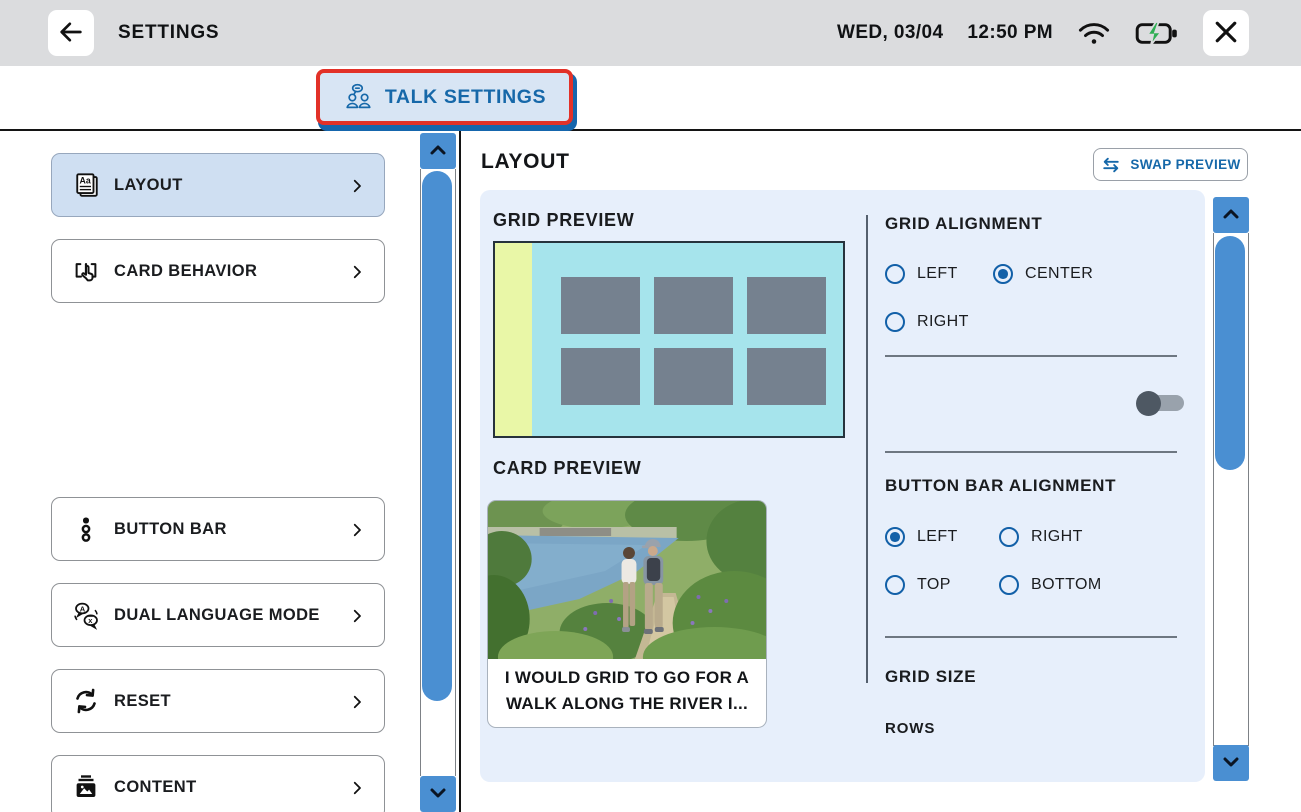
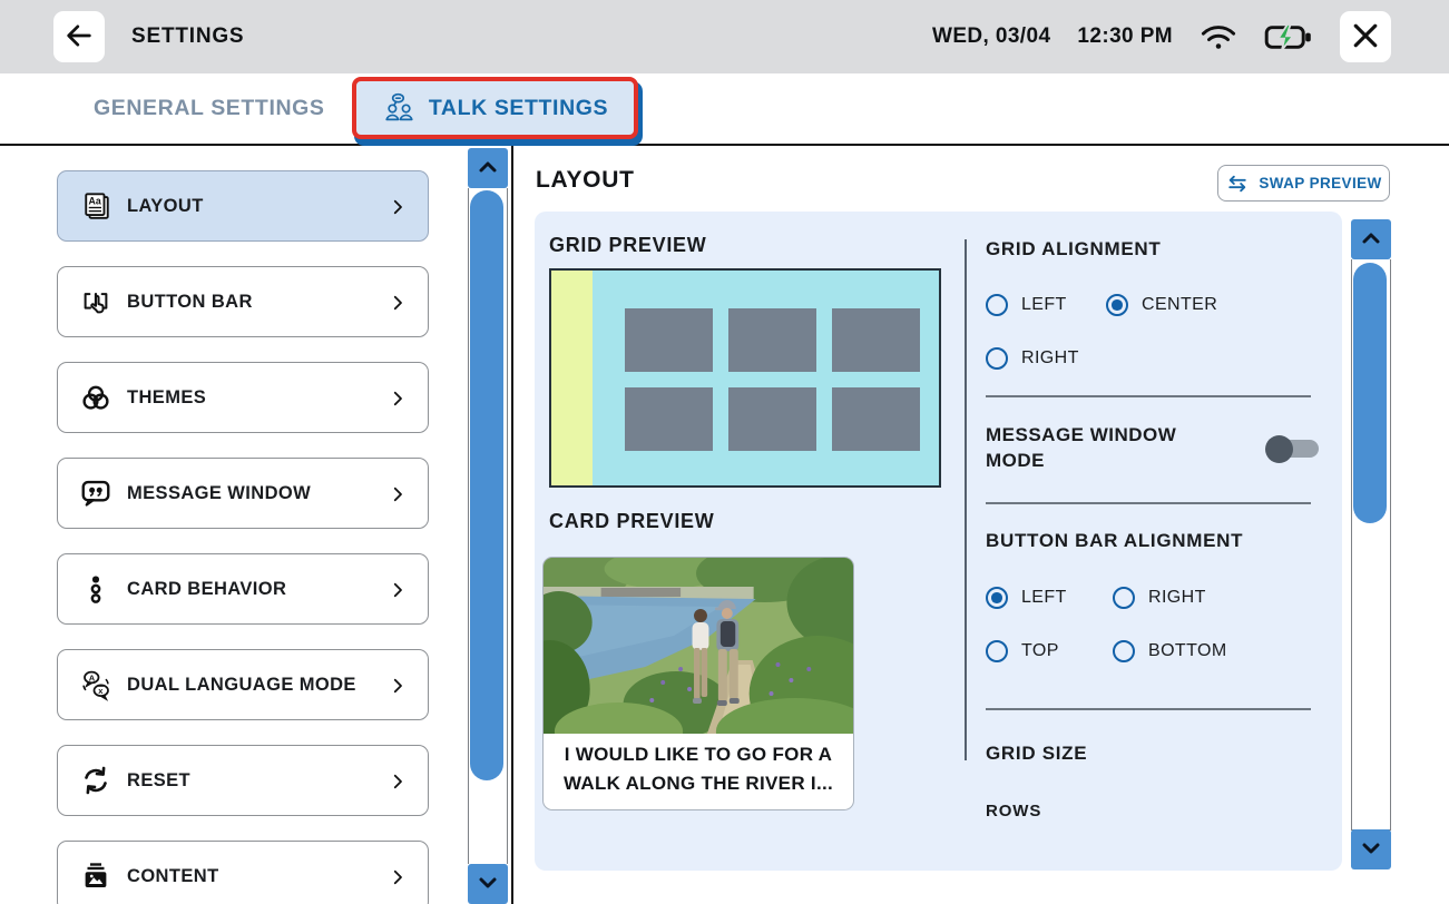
  SETTINGS
  WED, 03/04
- 12:50 PM
+ 12:30 PM
+ GENERAL SETTINGS
  TALK SETTINGS
  Aa
  LAYOUT
- CARD BEHAVIOR
+ BUTTON BAR
+ THEMES
+ MESSAGE WINDOW
- BUTTON BAR
+ CARD BEHAVIOR
  A
  x
  DUAL LANGUAGE MODE
  RESET
  CONTENT
  LAYOUT
  SWAP PREVIEW
  GRID PREVIEW
  CARD PREVIEW
- I WOULD GRID TO GO FOR A WALK ALONG THE RIVER I...
+ I WOULD LIKE TO GO FOR A WALK ALONG THE RIVER I...
  GRID ALIGNMENT
  LEFT
  CENTER
  RIGHT
+ MESSAGE WINDOW MODE
  BUTTON BAR ALIGNMENT
  LEFT
  RIGHT
  TOP
  BOTTOM
  GRID SIZE
  ROWS
